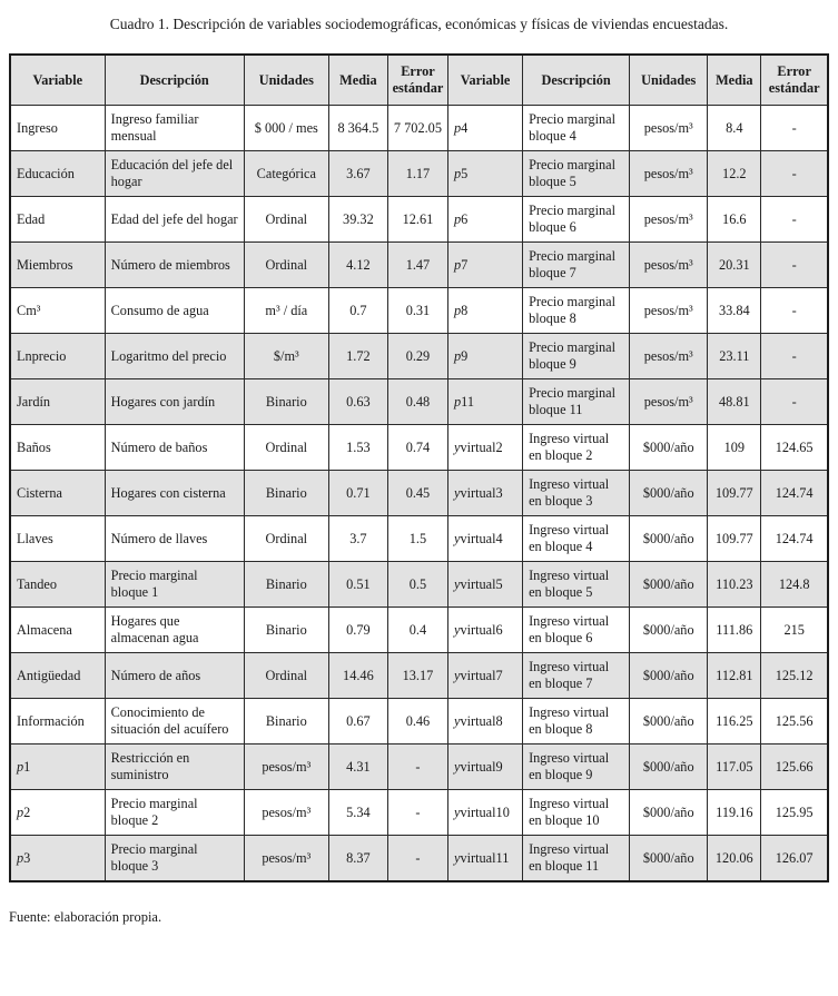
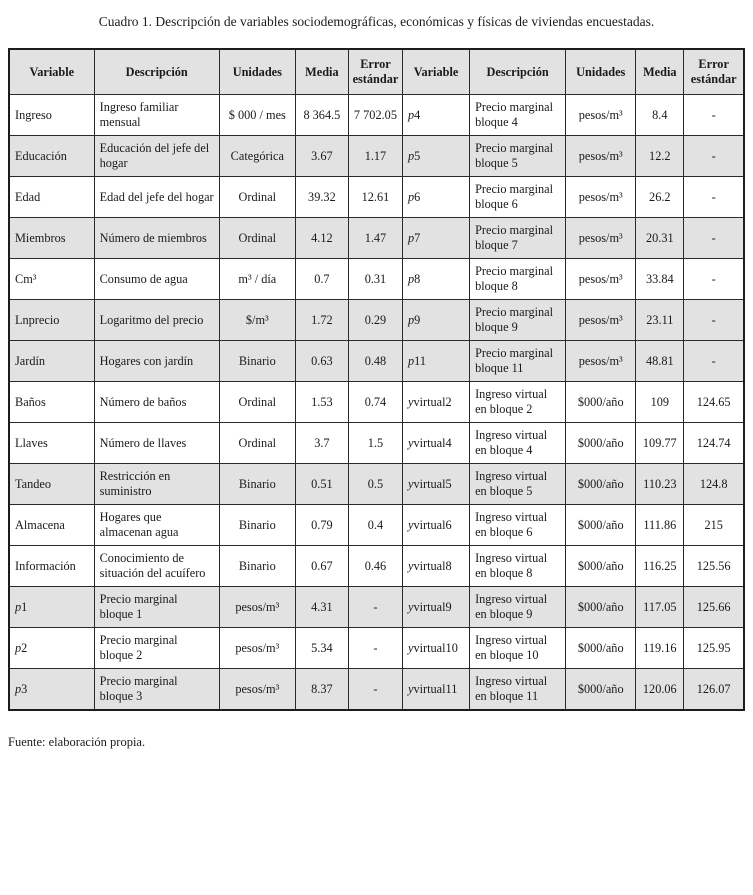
  Cuadro 1. Descripción de variables sociodemográficas, económicas y físicas de viviendas encuestadas.
  Variable	Descripción	Unidades	Media	Error estándar	Variable	Descripción	Unidades	Media	Error estándar
  Ingreso	Ingreso familiar mensual	$ 000 / mes	8 364.5	7 702.05	p4	Precio marginal bloque 4	pesos/m³	8.4	-
  Educación	Educación del jefe del hogar	Categórica	3.67	1.17	p5	Precio marginal bloque 5	pesos/m³	12.2	-
- Edad	Edad del jefe del hogar	Ordinal	39.32	12.61	p6	Precio marginal bloque 6	pesos/m³	16.6	-
+ Edad	Edad del jefe del hogar	Ordinal	39.32	12.61	p6	Precio marginal bloque 6	pesos/m³	26.2	-
  Miembros	Número de miembros	Ordinal	4.12	1.47	p7	Precio marginal bloque 7	pesos/m³	20.31	-
  Cm³	Consumo de agua	m³ / día	0.7	0.31	p8	Precio marginal bloque 8	pesos/m³	33.84	-
  Lnprecio	Logaritmo del precio	$/m³	1.72	0.29	p9	Precio marginal bloque 9	pesos/m³	23.11	-
  Jardín	Hogares con jardín	Binario	0.63	0.48	p11	Precio marginal bloque 11	pesos/m³	48.81	-
  Baños	Número de baños	Ordinal	1.53	0.74	yvirtual2	Ingreso virtual en bloque 2	$000/año	109	124.65
- Cisterna	Hogares con cisterna	Binario	0.71	0.45	yvirtual3	Ingreso virtual en bloque 3	$000/año	109.77	124.74
  Llaves	Número de llaves	Ordinal	3.7	1.5	yvirtual4	Ingreso virtual en bloque 4	$000/año	109.77	124.74
- Tandeo	Precio marginal bloque 1	Binario	0.51	0.5	yvirtual5	Ingreso virtual en bloque 5	$000/año	110.23	124.8
+ Tandeo	Restricción en suministro	Binario	0.51	0.5	yvirtual5	Ingreso virtual en bloque 5	$000/año	110.23	124.8
  Almacena	Hogares que almacenan agua	Binario	0.79	0.4	yvirtual6	Ingreso virtual en bloque 6	$000/año	111.86	215
- Antigüedad	Número de años	Ordinal	14.46	13.17	yvirtual7	Ingreso virtual en bloque 7	$000/año	112.81	125.12
  Información	Conocimiento de situación del acuífero	Binario	0.67	0.46	yvirtual8	Ingreso virtual en bloque 8	$000/año	116.25	125.56
- p1	Restricción en suministro	pesos/m³	4.31	-	yvirtual9	Ingreso virtual en bloque 9	$000/año	117.05	125.66
+ p1	Precio marginal bloque 1	pesos/m³	4.31	-	yvirtual9	Ingreso virtual en bloque 9	$000/año	117.05	125.66
  p2	Precio marginal bloque 2	pesos/m³	5.34	-	yvirtual10	Ingreso virtual en bloque 10	$000/año	119.16	125.95
  p3	Precio marginal bloque 3	pesos/m³	8.37	-	yvirtual11	Ingreso virtual en bloque 11	$000/año	120.06	126.07
  Fuente: elaboración propia.
